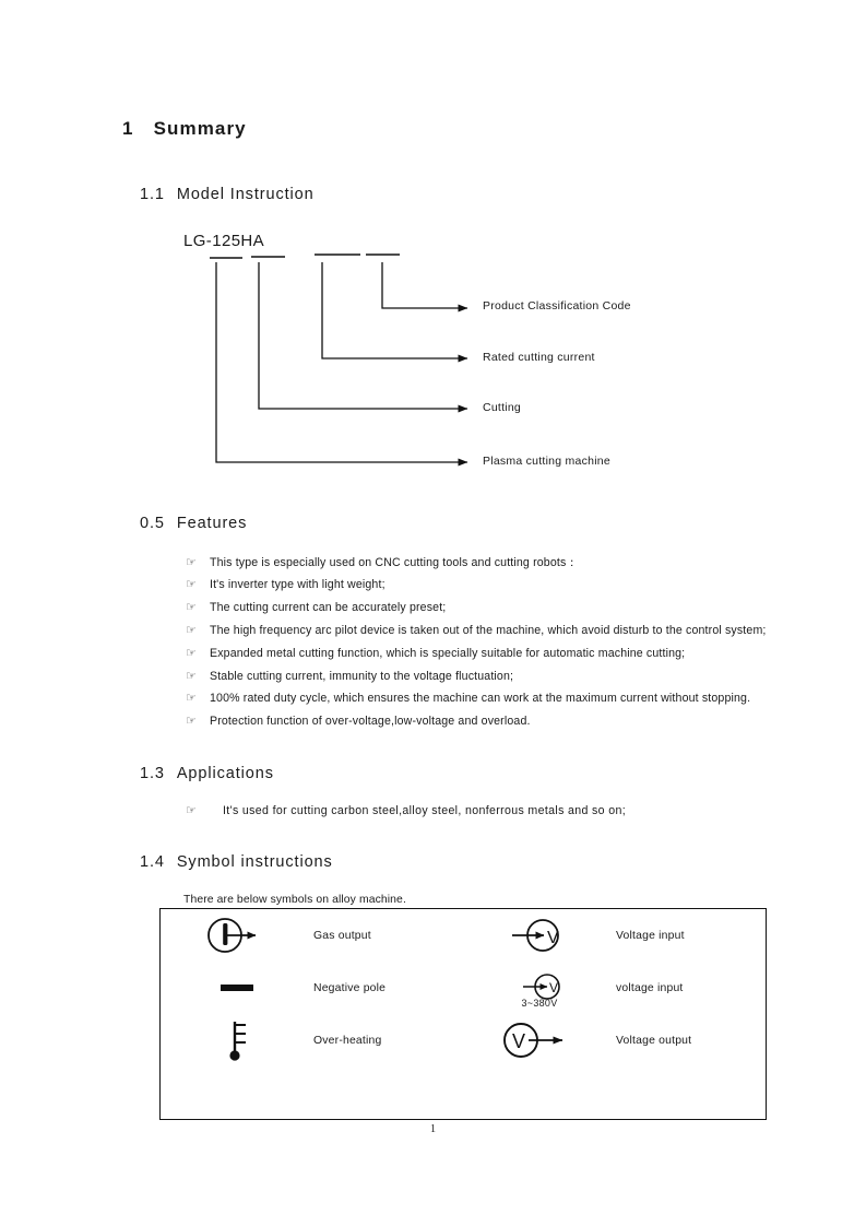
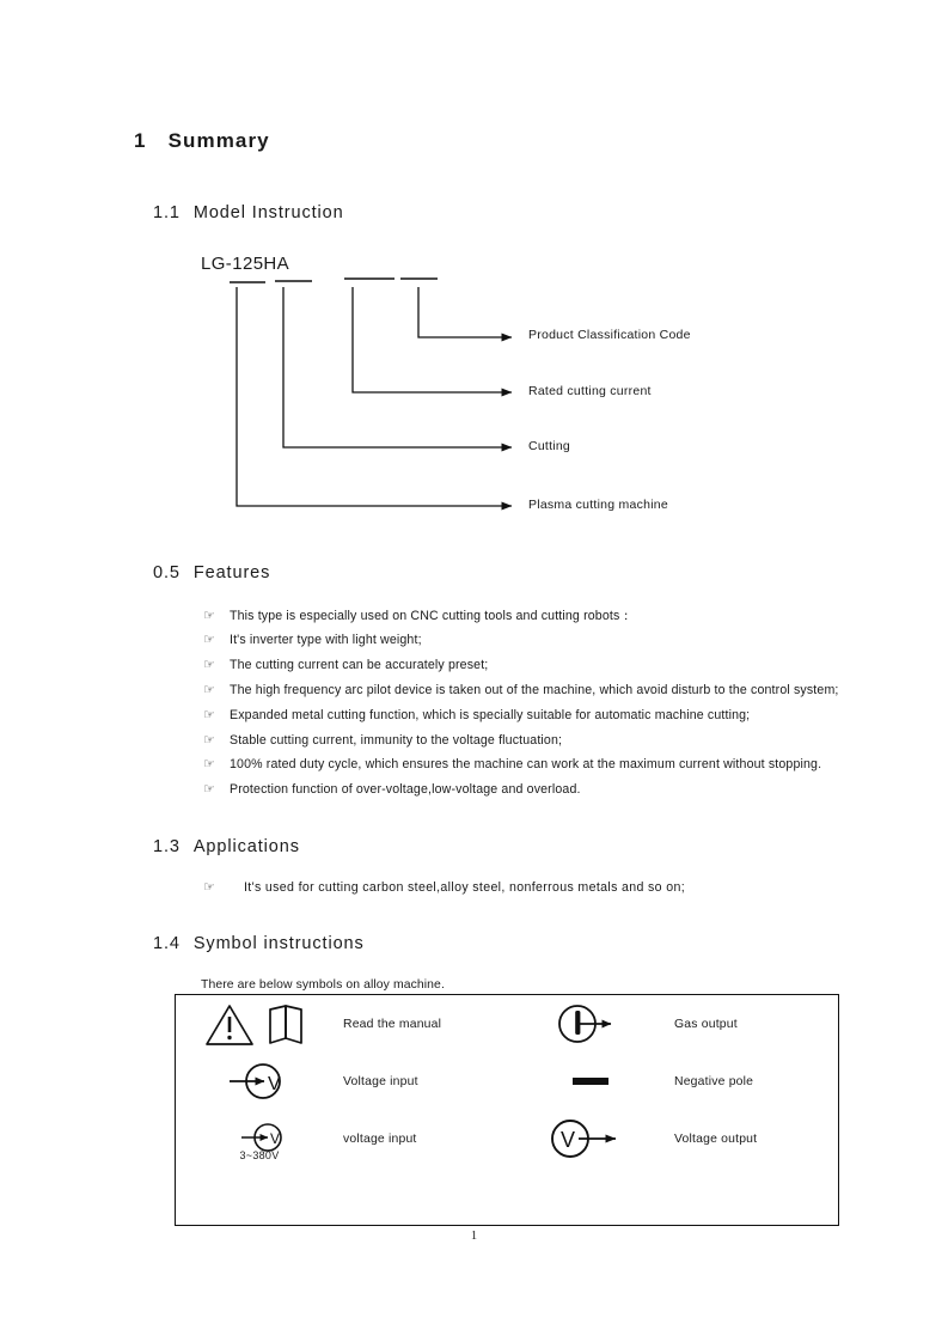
  1 Summary
  1.1 Model Instruction
  LG-125HA
  Product Classification Code
  Rated cutting current
  Cutting
  Plasma cutting machine
  0.5 Features
  ☞
  This type is especially used on CNC cutting tools and cutting robots：
  ☞
  It's inverter type with light weight;
  ☞
  The cutting current can be accurately preset;
  ☞
  The high frequency arc pilot device is taken out of the machine, which avoid disturb to the control system;
  ☞
  Expanded metal cutting function, which is specially suitable for automatic machine cutting;
  ☞
  Stable cutting current, immunity to the voltage fluctuation;
  ☞
  100% rated duty cycle, which ensures the machine can work at the maximum current without stopping.
  ☞
  Protection function of over-voltage,low-voltage and overload.
  1.3 Applications
  ☞
  It's used for cutting carbon steel,alloy steel, nonferrous metals and so on;
  1.4 Symbol instructions
  There are below symbols on alloy machine.
+ Read the manual
  Gas output
  V
  Voltage input
  Negative pole
  V
  3~380V
  voltage input
- Over-heating
  V
  Voltage output
  1
